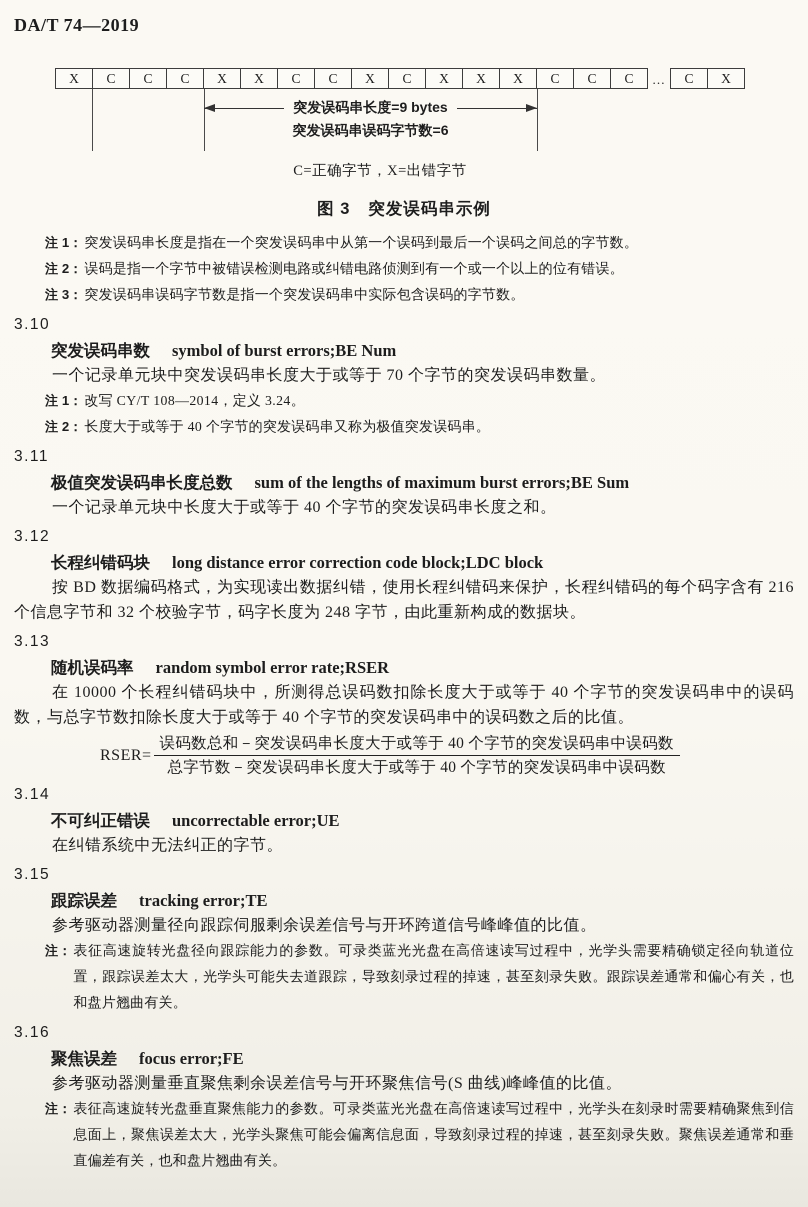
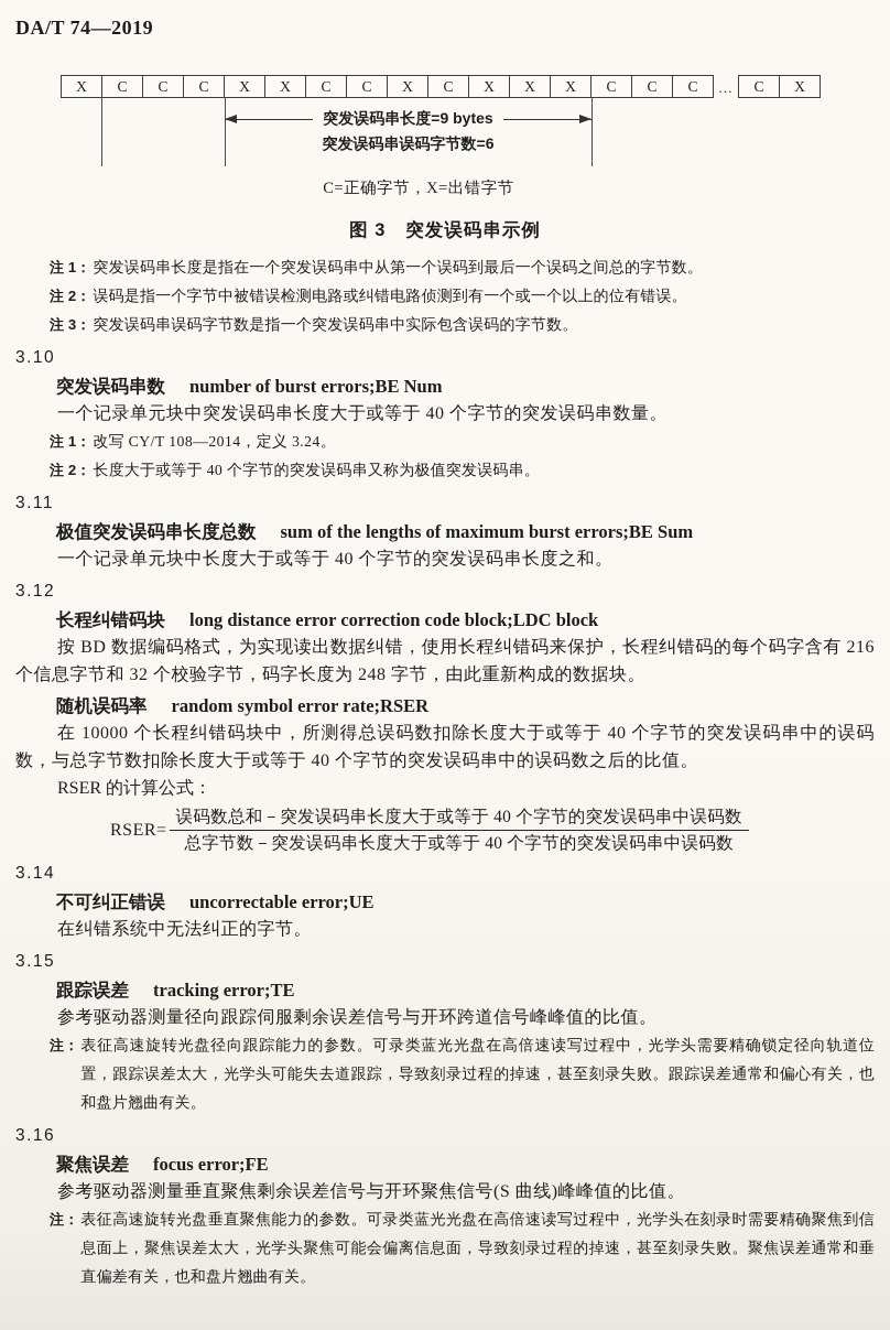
  DA/T 74—2019
  X
  C
  C
  C
  X
  X
  C
  C
  X
  C
  X
  X
  X
  C
  C
  C
  …
  C
  X
  突发误码串长度=9 bytes
  突发误码串误码字节数=6
  C=正确字节，X=出错字节
  图 3 突发误码串示例
  注 1：
  突发误码串长度是指在一个突发误码串中从第一个误码到最后一个误码之间总的字节数。
  注 2：
  误码是指一个字节中被错误检测电路或纠错电路侦测到有一个或一个以上的位有错误。
  注 3：
  突发误码串误码字节数是指一个突发误码串中实际包含误码的字节数。
  3.10
- 突发误码串数 symbol of burst errors;BE Num
+ 突发误码串数 number of burst errors;BE Num
- 一个记录单元块中突发误码串长度大于或等于 70 个字节的突发误码串数量。
+ 一个记录单元块中突发误码串长度大于或等于 40 个字节的突发误码串数量。
  注 1：
  改写 CY/T 108—2014，定义 3.24。
  注 2：
  长度大于或等于 40 个字节的突发误码串又称为极值突发误码串。
  3.11
  极值突发误码串长度总数 sum of the lengths of maximum burst errors;BE Sum
  一个记录单元块中长度大于或等于 40 个字节的突发误码串长度之和。
  3.12
  长程纠错码块 long distance error correction code block;LDC block
  按 BD 数据编码格式，为实现读出数据纠错，使用长程纠错码来保护，长程纠错码的每个码字含有 216 个信息字节和 32 个校验字节，码字长度为 248 字节，由此重新构成的数据块。
- 3.13
  随机误码率 random symbol error rate;RSER
  在 10000 个长程纠错码块中，所测得总误码数扣除长度大于或等于 40 个字节的突发误码串中的误码数，与总字节数扣除长度大于或等于 40 个字节的突发误码串中的误码数之后的比值。
+ RSER 的计算公式：
  RSER=
  误码数总和－突发误码串长度大于或等于 40 个字节的突发误码串中误码数
  总字节数－突发误码串长度大于或等于 40 个字节的突发误码串中误码数
  3.14
  不可纠正错误 uncorrectable error;UE
  在纠错系统中无法纠正的字节。
  3.15
  跟踪误差 tracking error;TE
  参考驱动器测量径向跟踪伺服剩余误差信号与开环跨道信号峰峰值的比值。
  注：
  表征高速旋转光盘径向跟踪能力的参数。可录类蓝光光盘在高倍速读写过程中，光学头需要精确锁定径向轨道位置，跟踪误差太大，光学头可能失去道跟踪，导致刻录过程的掉速，甚至刻录失败。跟踪误差通常和偏心有关，也和盘片翘曲有关。
  3.16
  聚焦误差 focus error;FE
  参考驱动器测量垂直聚焦剩余误差信号与开环聚焦信号(S 曲线)峰峰值的比值。
  注：
  表征高速旋转光盘垂直聚焦能力的参数。可录类蓝光光盘在高倍速读写过程中，光学头在刻录时需要精确聚焦到信息面上，聚焦误差太大，光学头聚焦可能会偏离信息面，导致刻录过程的掉速，甚至刻录失败。聚焦误差通常和垂直偏差有关，也和盘片翘曲有关。
